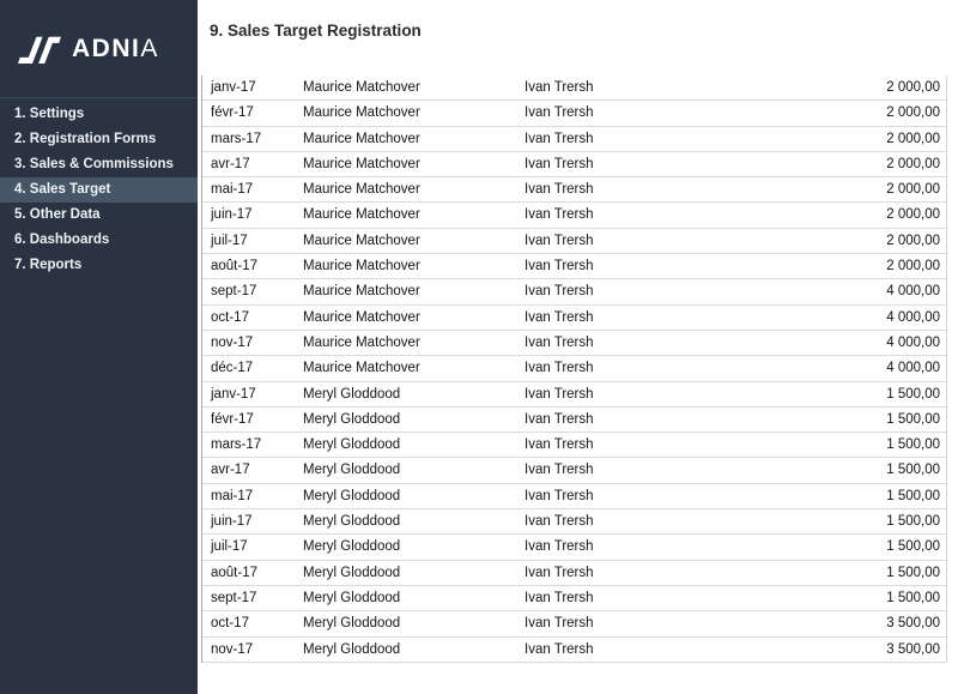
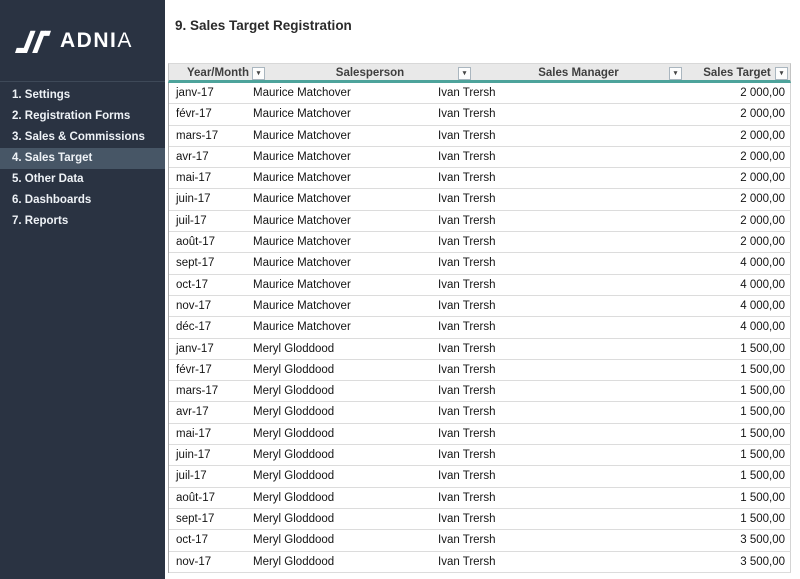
  ADNIA
  1. Settings
  2. Registration Forms
  3. Sales & Commissions
  4. Sales Target
  5. Other Data
  6. Dashboards
  7. Reports
  9. Sales Target Registration
+ Year/Month
+ Salesperson
+ Sales Manager
+ Sales Target
  janv-17
  Maurice Matchover
  Ivan Trersh
  2 000,00
  févr-17
  Maurice Matchover
  Ivan Trersh
  2 000,00
  mars-17
  Maurice Matchover
  Ivan Trersh
  2 000,00
  avr-17
  Maurice Matchover
  Ivan Trersh
  2 000,00
  mai-17
  Maurice Matchover
  Ivan Trersh
  2 000,00
  juin-17
  Maurice Matchover
  Ivan Trersh
  2 000,00
  juil-17
  Maurice Matchover
  Ivan Trersh
  2 000,00
  août-17
  Maurice Matchover
  Ivan Trersh
  2 000,00
  sept-17
  Maurice Matchover
  Ivan Trersh
  4 000,00
  oct-17
  Maurice Matchover
  Ivan Trersh
  4 000,00
  nov-17
  Maurice Matchover
  Ivan Trersh
  4 000,00
  déc-17
  Maurice Matchover
  Ivan Trersh
  4 000,00
  janv-17
  Meryl Gloddood
  Ivan Trersh
  1 500,00
  févr-17
  Meryl Gloddood
  Ivan Trersh
  1 500,00
  mars-17
  Meryl Gloddood
  Ivan Trersh
  1 500,00
  avr-17
  Meryl Gloddood
  Ivan Trersh
  1 500,00
  mai-17
  Meryl Gloddood
  Ivan Trersh
  1 500,00
  juin-17
  Meryl Gloddood
  Ivan Trersh
  1 500,00
  juil-17
  Meryl Gloddood
  Ivan Trersh
  1 500,00
  août-17
  Meryl Gloddood
  Ivan Trersh
  1 500,00
  sept-17
  Meryl Gloddood
  Ivan Trersh
  1 500,00
  oct-17
  Meryl Gloddood
  Ivan Trersh
  3 500,00
  nov-17
  Meryl Gloddood
  Ivan Trersh
  3 500,00
